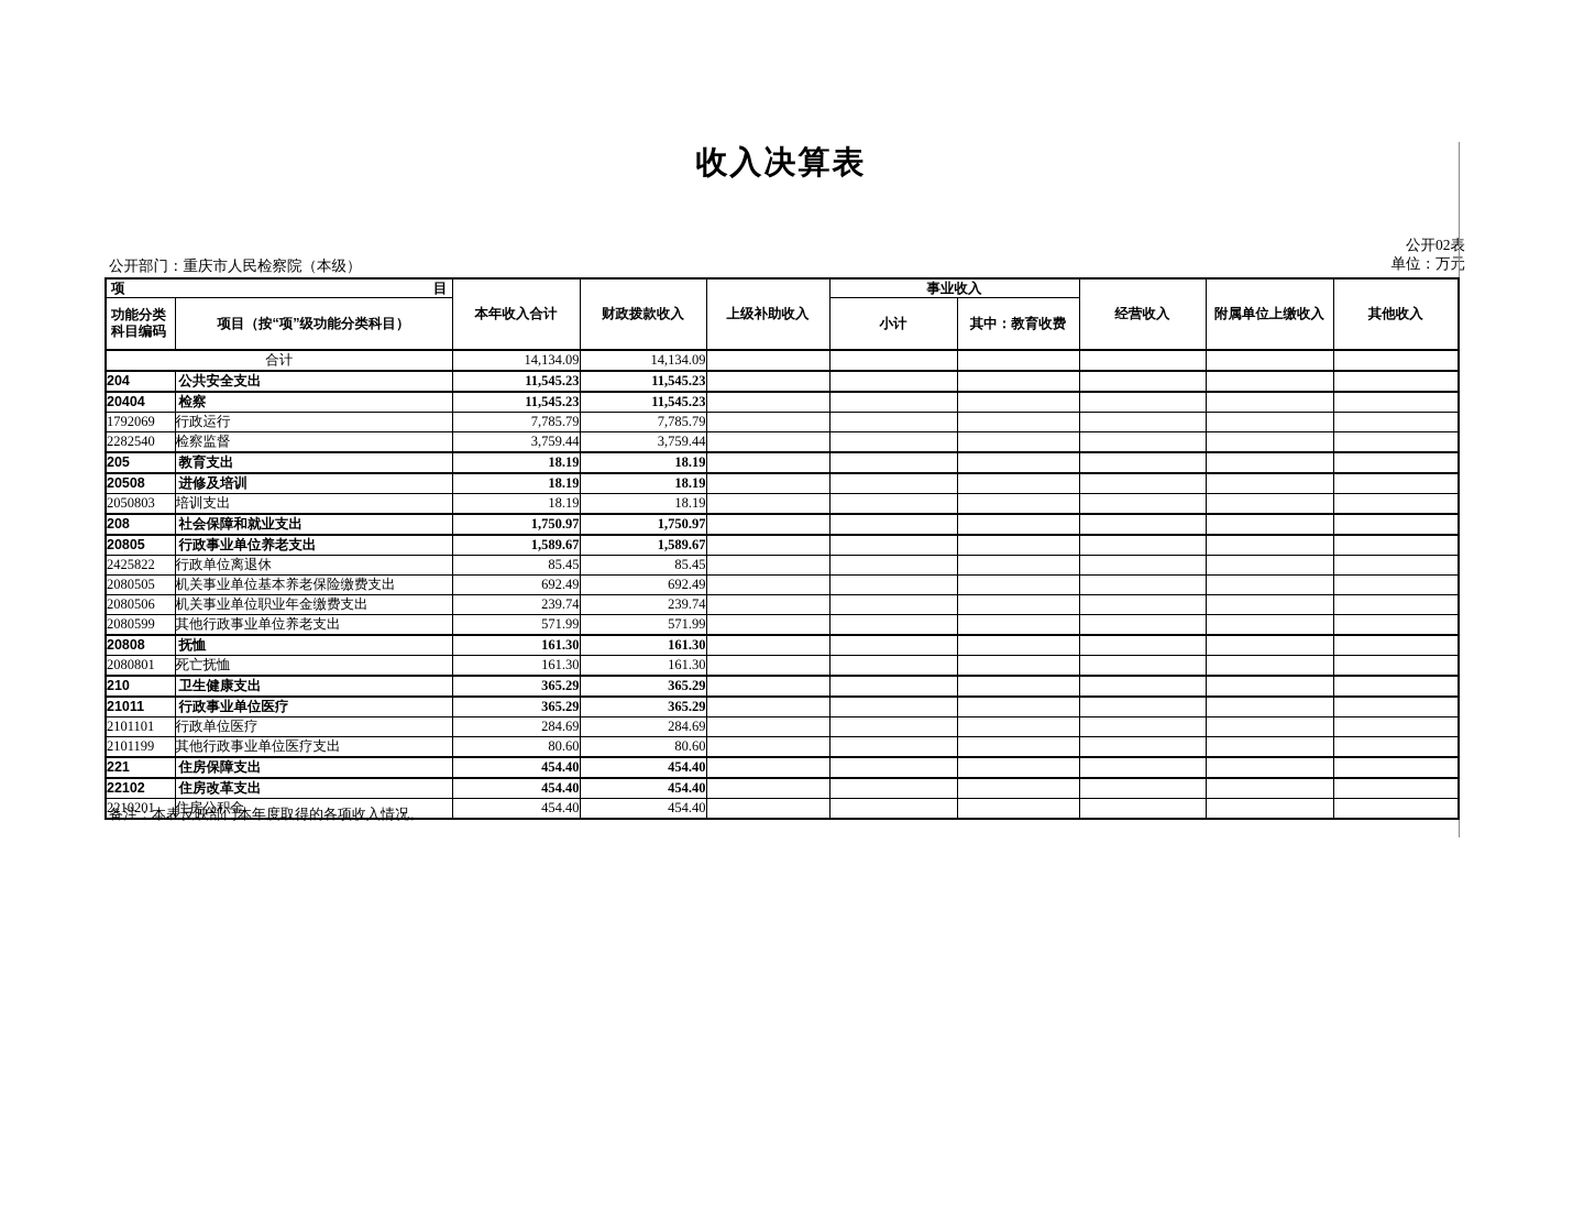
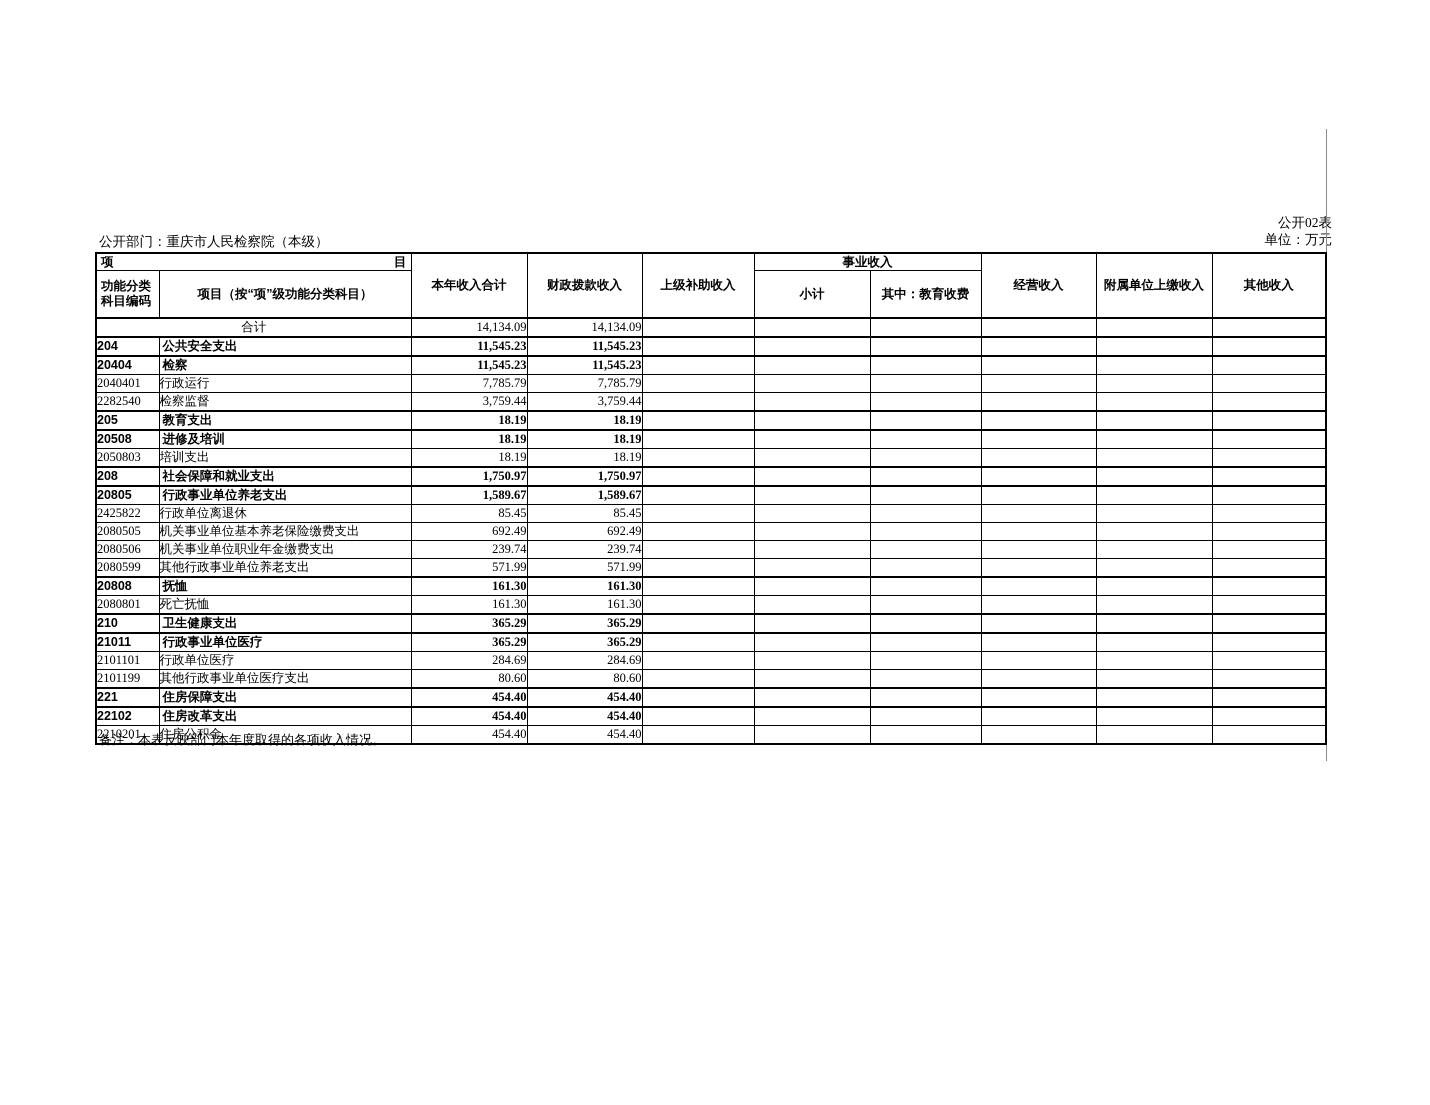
- 收入决算表
  公开02
  单位：万
  公开部门：重庆市人民检察院（本级）
  项 目	本年收入合计	财政拨款收入	上级补助收入	事业收入	经营收入	附属单位上缴收入	其他收入
  功能分类科目编码	项目（按“项”级功能分类科目）	小计	其中：教育收费
  合计	14,134.09	14,134.09
  204	公共安全支出	11,545.23	11,545.23
  20404	检察	11,545.23	11,545.23
- 1792069	行政运行	7,785.79	7,785.79
+ 2040401	行政运行	7,785.79	7,785.79
  2282540	检察监督	3,759.44	3,759.44
  205	教育支出	18.19	18.19
  20508	进修及培训	18.19	18.19
  2050803	培训支出	18.19	18.19
  208	社会保障和就业支出	1,750.97	1,750.97
  20805	行政事业单位养老支出	1,589.67	1,589.67
  2425822	行政单位离退休	85.45	85.45
  2080505	机关事业单位基本养老保险缴费支出	692.49	692.49
  2080506	机关事业单位职业年金缴费支出	239.74	239.74
  2080599	其他行政事业单位养老支出	571.99	571.99
  20808	抚恤	161.30	161.30
  2080801	死亡抚恤	161.30	161.30
  210	卫生健康支出	365.29	365.29
  21011	行政事业单位医疗	365.29	365.29
  2101101	行政单位医疗	284.69	284.69
  2101199	其他行政事业单位医疗支出	80.60	80.60
  221	住房保障支出	454.40	454.40
  22102	住房改革支出	454.40	454.40
  2210201	住房公积金	454.40	454.40
  备注：本表反映部门本年度取得的各项收入情况。
